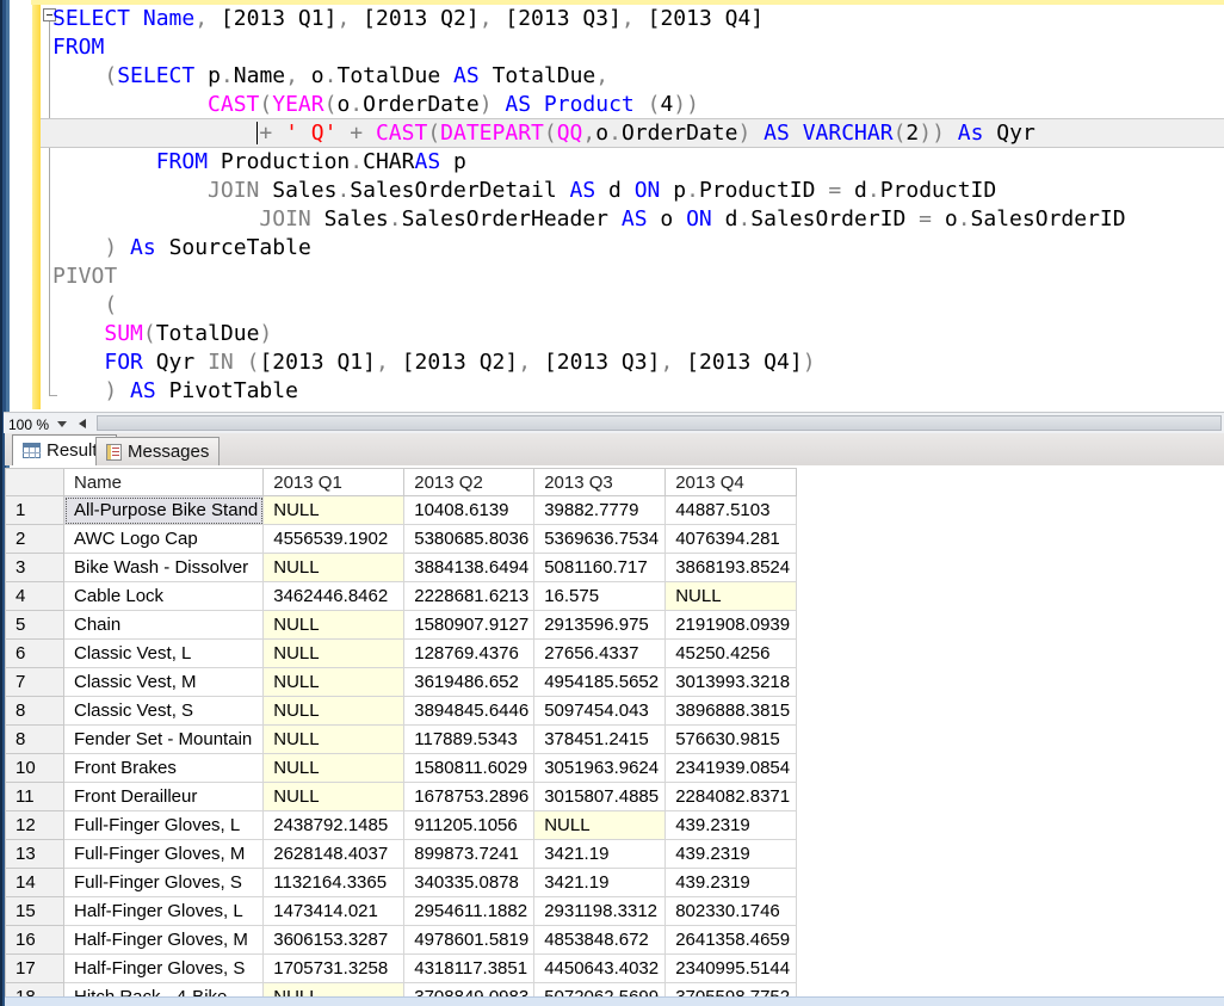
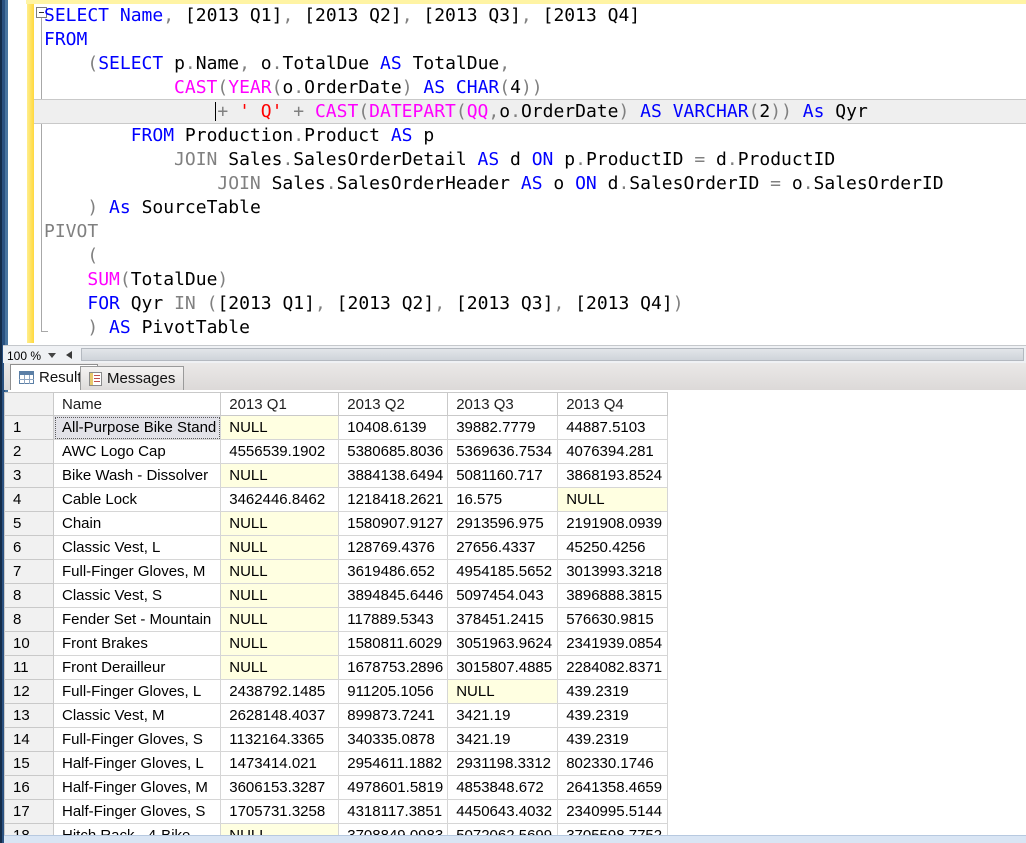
  SELECT Name, [2013 Q1], [2013 Q2], [2013 Q3], [2013 Q4]
  FROM
  (SELECT p.Name, o.TotalDue AS TotalDue,
- CAST(YEAR(o.OrderDate) AS Product (4))
+ CAST(YEAR(o.OrderDate) AS CHAR(4))
  + ' Q' + CAST(DATEPART(QQ,o.OrderDate) AS VARCHAR(2)) As Qyr
- FROM Production.CHARAS p
+ FROM Production.Product AS p
  JOIN Sales.SalesOrderDetail AS d ON p.ProductID = d.ProductID
  JOIN Sales.SalesOrderHeader AS o ON d.SalesOrderID = o.SalesOrderID
  ) As SourceTable
  PIVOT
  (
  SUM(TotalDue)
  FOR Qyr IN ([2013 Q1], [2013 Q2], [2013 Q3], [2013 Q4])
  ) AS PivotTable
  100 %
  Resul
  Messages
  	Name	2013 Q1	2013 Q2	2013 Q3	2013 Q4
  1	All-Purpose Bike Stand	NULL	10408.6139	39882.7779	44887.5103
  2	AWC Logo Cap	4556539.1902	5380685.8036	5369636.7534	4076394.281
  3	Bike Wash - Dissolver	NULL	3884138.6494	5081160.717	3868193.8524
- 4	Cable Lock	3462446.8462	2228681.6213	16.575	NULL
+ 4	Cable Lock	3462446.8462	1218418.2621	16.575	NULL
  5	Chain	NULL	1580907.9127	2913596.975	2191908.0939
  6	Classic Vest, L	NULL	128769.4376	27656.4337	45250.4256
- 7	Classic Vest, M	NULL	3619486.652	4954185.5652	3013993.3218
+ 7	Full-Finger Gloves, M	NULL	3619486.652	4954185.5652	3013993.3218
  8	Classic Vest, S	NULL	3894845.6446	5097454.043	3896888.3815
  8	Fender Set - Mountain	NULL	117889.5343	378451.2415	576630.9815
  10	Front Brakes	NULL	1580811.6029	3051963.9624	2341939.0854
  11	Front Derailleur	NULL	1678753.2896	3015807.4885	2284082.8371
  12	Full-Finger Gloves, L	2438792.1485	911205.1056	NULL	439.2319
- 13	Full-Finger Gloves, M	2628148.4037	899873.7241	3421.19	439.2319
+ 13	Classic Vest, M	2628148.4037	899873.7241	3421.19	439.2319
  14	Full-Finger Gloves, S	1132164.3365	340335.0878	3421.19	439.2319
  15	Half-Finger Gloves, L	1473414.021	2954611.1882	2931198.3312	802330.1746
  16	Half-Finger Gloves, M	3606153.3287	4978601.5819	4853848.672	2641358.4659
  17	Half-Finger Gloves, S	1705731.3258	4318117.3851	4450643.4032	2340995.5144
